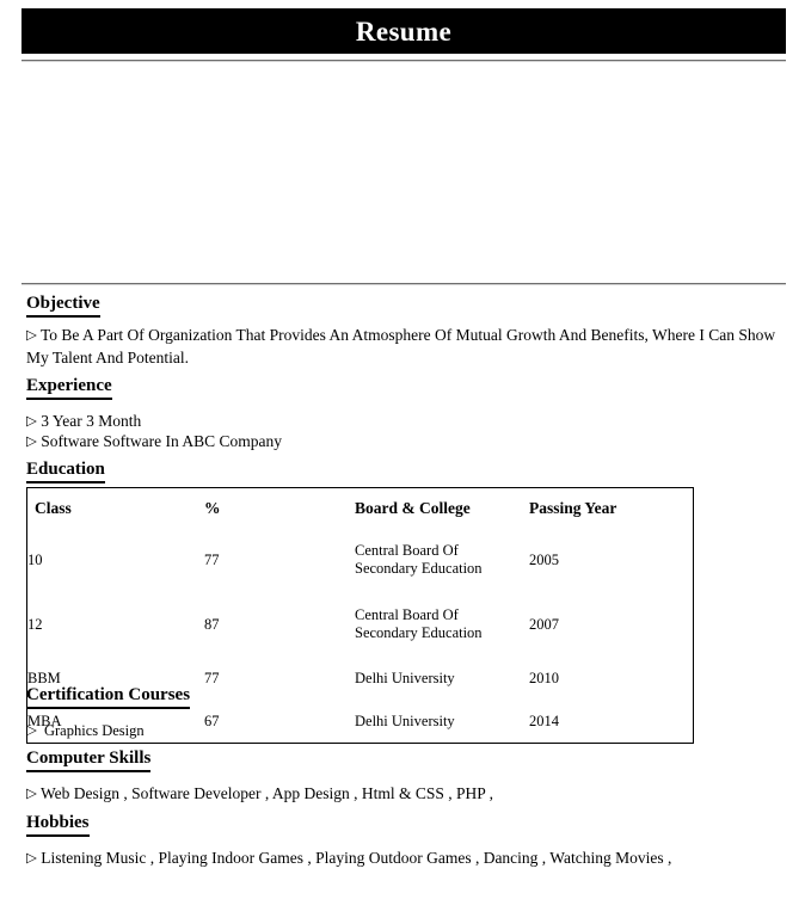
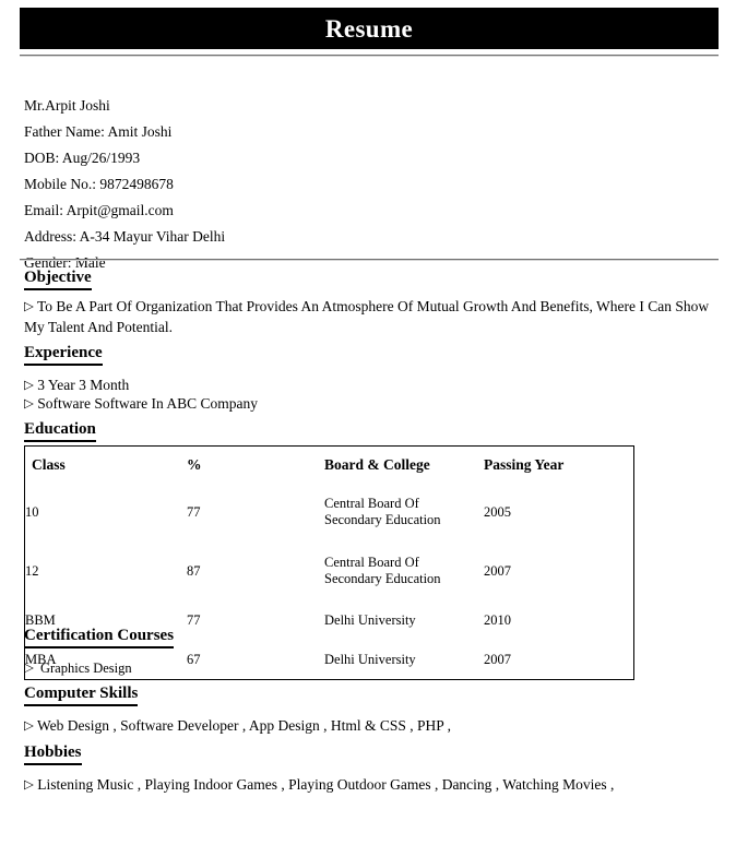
  Resume
+ Mr.Arpit Joshi
+ Father Name: Amit Joshi
+ DOB: Aug/26/1993
+ Mobile No.: 9872498678
+ Email: Arpit@gmail.com
+ Address: A-34 Mayur Vihar Delhi
+ Gender: Male
  Objective
  ▷ To Be A Part Of Organization That Provides An Atmosphere Of Mutual Growth And Benefits, Where I Can Show My Talent And Potential.
  Experience
  ▷ 3 Year 3 Month
  ▷ Software Software In ABC Company
  Education
  Class	%	Board & College	Passing Year
  10	77	Central Board Of Secondary Education	2005
  12	87	Central Board Of Secondary Education	2007
  BBM	77	Delhi University	2010
- MBA	67	Delhi University	2014
+ MBA	67	Delhi University	2007
  Certification Courses
  ▷ Graphics Design
  Computer Skills
  ▷ Web Design , Software Developer , App Design , Html & CSS , PHP ,
  Hobbies
  ▷ Listening Music , Playing Indoor Games , Playing Outdoor Games , Dancing , Watching Movies ,
